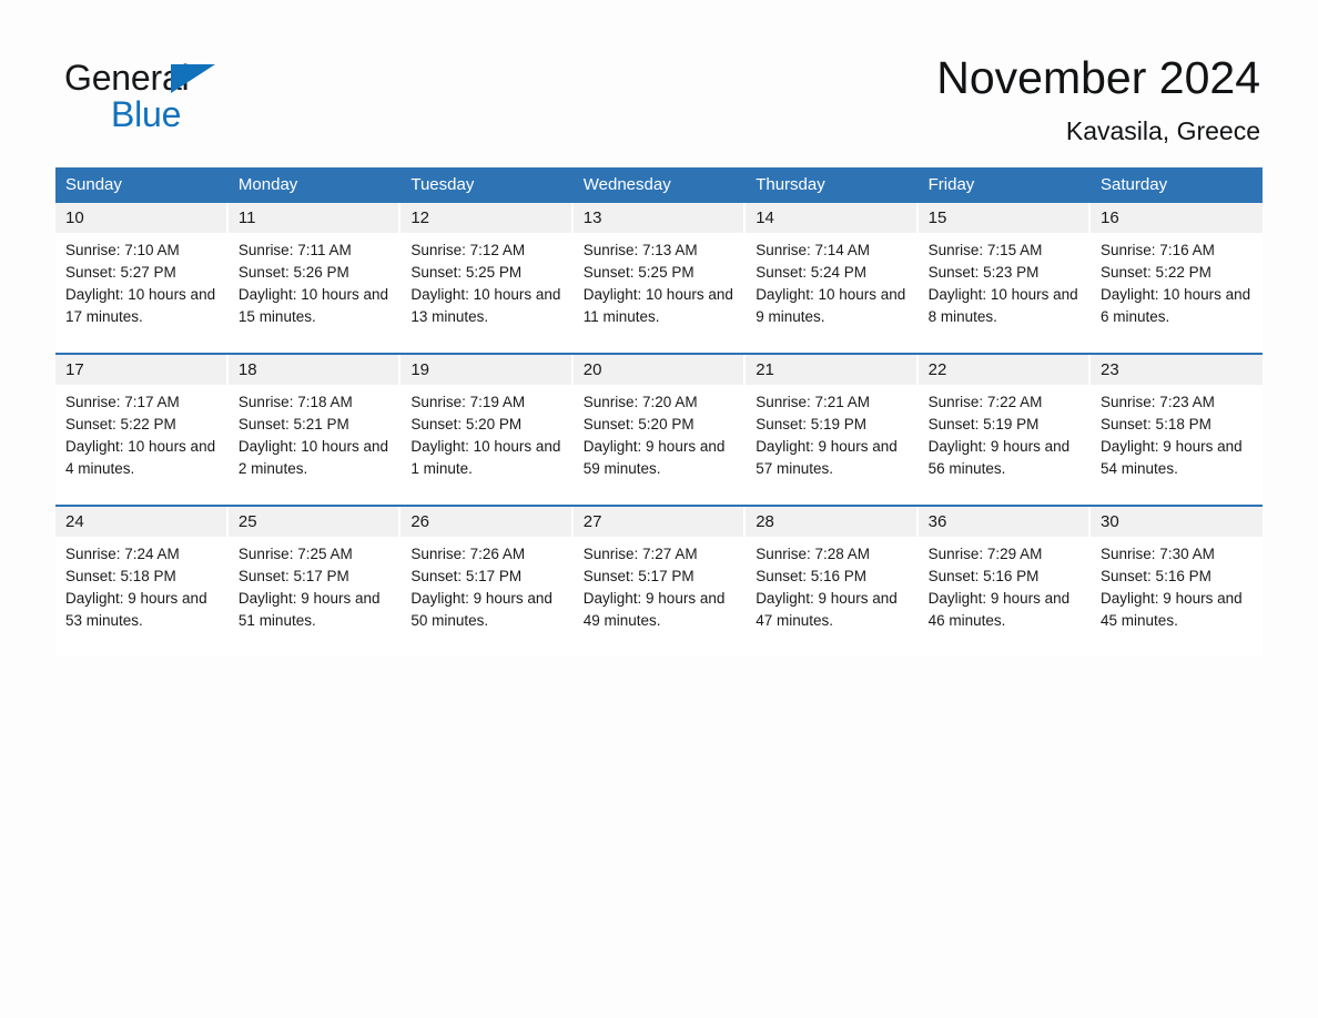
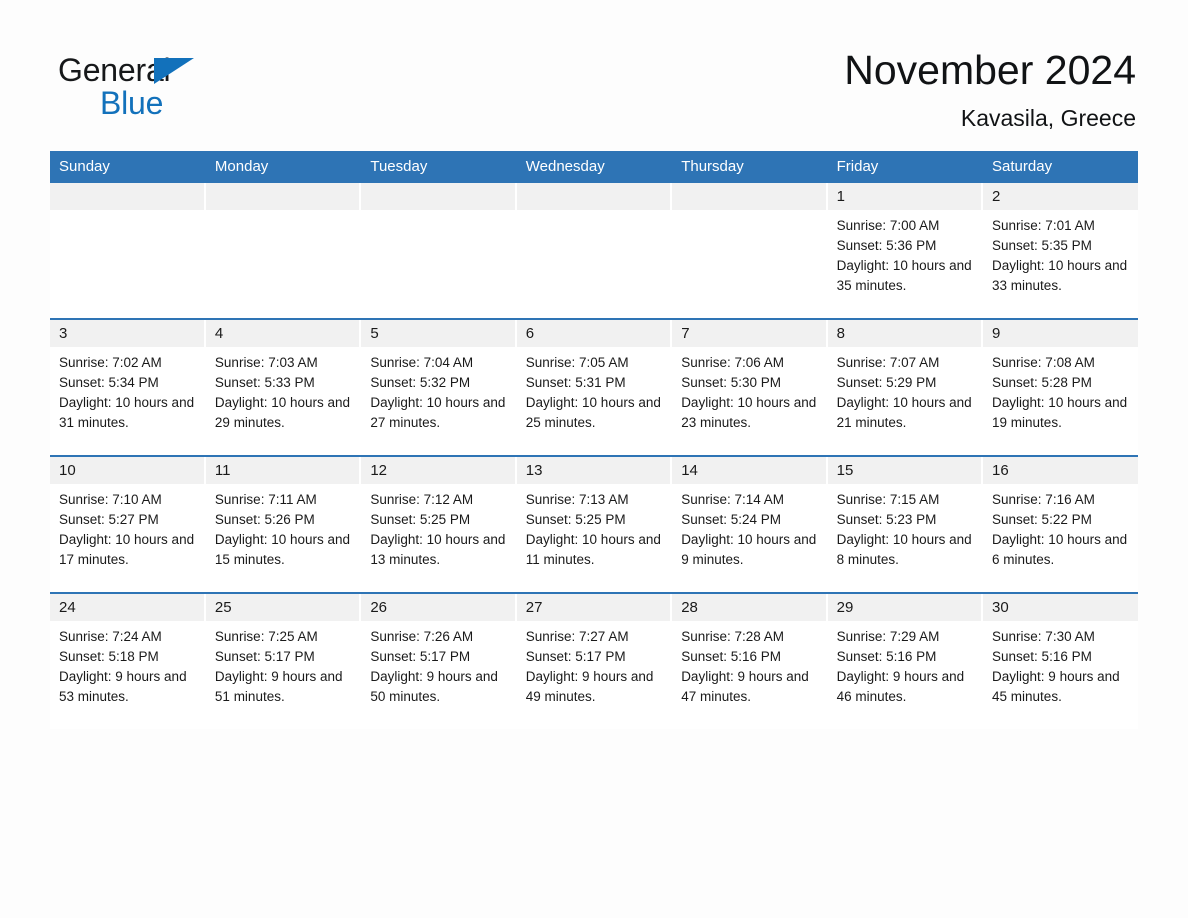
  General
  Blue
  November 2024
  Kavasila, Greece
  Sunday	Monday	Tuesday	Wednesday	Thursday	Friday	Saturday
+ 					1Sunrise: 7:00 AMSunset: 5:36 PMDaylight: 10 hours and 35 minutes.	2Sunrise: 7:01 AMSunset: 5:35 PMDaylight: 10 hours and 33 minutes.
+ 3Sunrise: 7:02 AMSunset: 5:34 PMDaylight: 10 hours and 31 minutes.	4Sunrise: 7:03 AMSunset: 5:33 PMDaylight: 10 hours and 29 minutes.	5Sunrise: 7:04 AMSunset: 5:32 PMDaylight: 10 hours and 27 minutes.	6Sunrise: 7:05 AMSunset: 5:31 PMDaylight: 10 hours and 25 minutes.	7Sunrise: 7:06 AMSunset: 5:30 PMDaylight: 10 hours and 23 minutes.	8Sunrise: 7:07 AMSunset: 5:29 PMDaylight: 10 hours and 21 minutes.	9Sunrise: 7:08 AMSunset: 5:28 PMDaylight: 10 hours and 19 minutes.
  10Sunrise: 7:10 AMSunset: 5:27 PMDaylight: 10 hours and 17 minutes.	11Sunrise: 7:11 AMSunset: 5:26 PMDaylight: 10 hours and 15 minutes.	12Sunrise: 7:12 AMSunset: 5:25 PMDaylight: 10 hours and 13 minutes.	13Sunrise: 7:13 AMSunset: 5:25 PMDaylight: 10 hours and 11 minutes.	14Sunrise: 7:14 AMSunset: 5:24 PMDaylight: 10 hours and 9 minutes.	15Sunrise: 7:15 AMSunset: 5:23 PMDaylight: 10 hours and 8 minutes.	16Sunrise: 7:16 AMSunset: 5:22 PMDaylight: 10 hours and 6 minutes.
- 17Sunrise: 7:17 AMSunset: 5:22 PMDaylight: 10 hours and 4 minutes.	18Sunrise: 7:18 AMSunset: 5:21 PMDaylight: 10 hours and 2 minutes.	19Sunrise: 7:19 AMSunset: 5:20 PMDaylight: 10 hours and 1 minute.	20Sunrise: 7:20 AMSunset: 5:20 PMDaylight: 9 hours and 59 minutes.	21Sunrise: 7:21 AMSunset: 5:19 PMDaylight: 9 hours and 57 minutes.	22Sunrise: 7:22 AMSunset: 5:19 PMDaylight: 9 hours and 56 minutes.	23Sunrise: 7:23 AMSunset: 5:18 PMDaylight: 9 hours and 54 minutes.
- 24Sunrise: 7:24 AMSunset: 5:18 PMDaylight: 9 hours and 53 minutes.	25Sunrise: 7:25 AMSunset: 5:17 PMDaylight: 9 hours and 51 minutes.	26Sunrise: 7:26 AMSunset: 5:17 PMDaylight: 9 hours and 50 minutes.	27Sunrise: 7:27 AMSunset: 5:17 PMDaylight: 9 hours and 49 minutes.	28Sunrise: 7:28 AMSunset: 5:16 PMDaylight: 9 hours and 47 minutes.	36Sunrise: 7:29 AMSunset: 5:16 PMDaylight: 9 hours and 46 minutes.	30Sunrise: 7:30 AMSunset: 5:16 PMDaylight: 9 hours and 45 minutes.
+ 24Sunrise: 7:24 AMSunset: 5:18 PMDaylight: 9 hours and 53 minutes.	25Sunrise: 7:25 AMSunset: 5:17 PMDaylight: 9 hours and 51 minutes.	26Sunrise: 7:26 AMSunset: 5:17 PMDaylight: 9 hours and 50 minutes.	27Sunrise: 7:27 AMSunset: 5:17 PMDaylight: 9 hours and 49 minutes.	28Sunrise: 7:28 AMSunset: 5:16 PMDaylight: 9 hours and 47 minutes.	29Sunrise: 7:29 AMSunset: 5:16 PMDaylight: 9 hours and 46 minutes.	30Sunrise: 7:30 AMSunset: 5:16 PMDaylight: 9 hours and 45 minutes.
